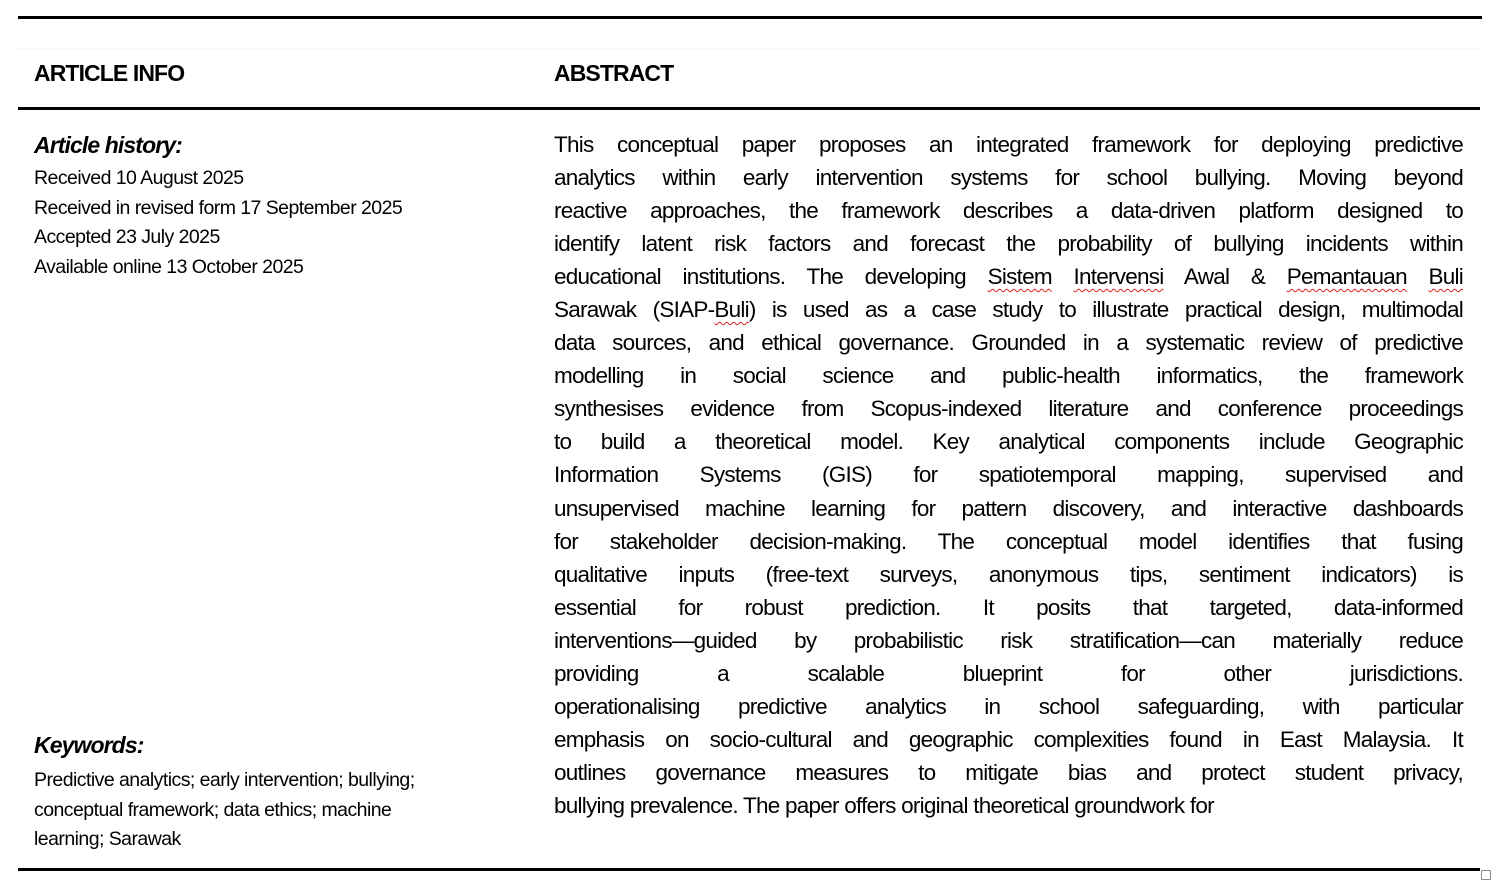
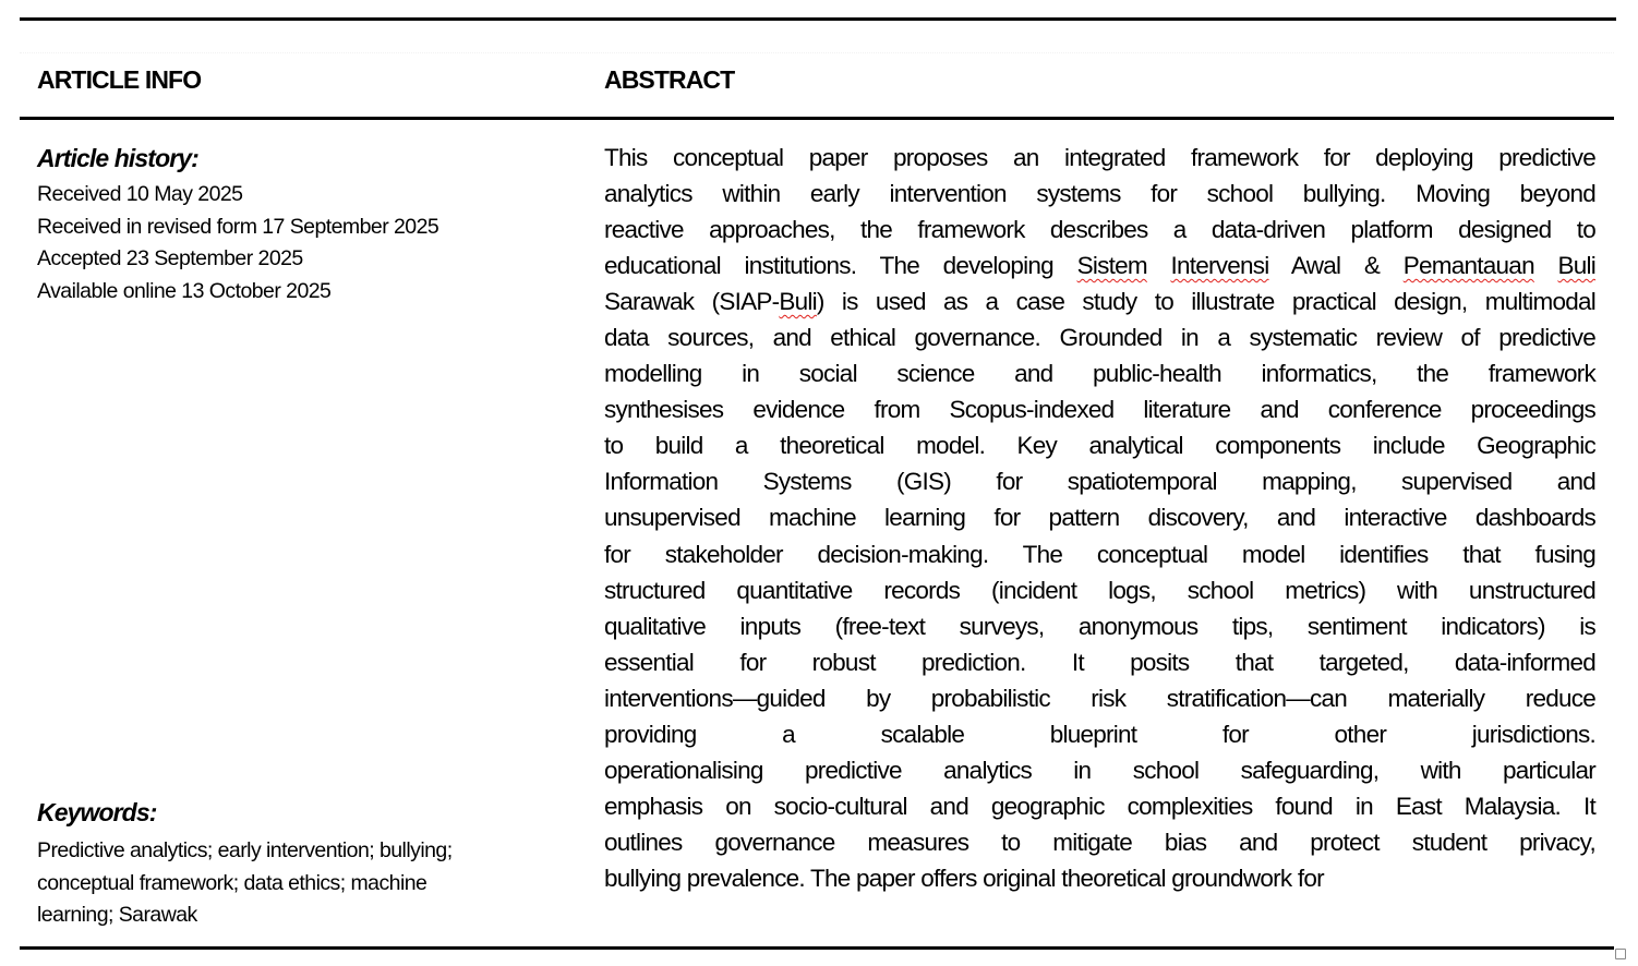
  ARTICLE INFO
  ABSTRACT
  Article history:
- Received 10 August 2025
+ Received 10 May 2025
  Received in revised form 17 September 2025
- Accepted 23 July 2025
+ Accepted 23 September 2025
  Available online 13 October 2025
  Keywords:
  Predictive analytics; early intervention; bullying;
  conceptual framework; data ethics; machine
  learning; Sarawak
  This conceptual paper proposes an integrated framework for deploying predictive
  analytics within early intervention systems for school bullying. Moving beyond
  reactive approaches, the framework describes a data-driven platform designed to
- identify latent risk factors and forecast the probability of bullying incidents within
  educational institutions. The developing Sistem Intervensi Awal & Pemantauan Buli
  Sarawak (SIAP-Buli) is used as a case study to illustrate practical design, multimodal
  data sources, and ethical governance. Grounded in a systematic review of predictive
  modelling in social science and public-health informatics, the framework
  synthesises evidence from Scopus-indexed literature and conference proceedings
  to build a theoretical model. Key analytical components include Geographic
  Information Systems (GIS) for spatiotemporal mapping, supervised and
  unsupervised machine learning for pattern discovery, and interactive dashboards
  for stakeholder decision-making. The conceptual model identifies that fusing
+ structured quantitative records (incident logs, school metrics) with unstructured
  qualitative inputs (free-text surveys, anonymous tips, sentiment indicators) is
  essential for robust prediction. It posits that targeted, data-informed
  interventions—guided by probabilistic risk stratification—can materially reduce
  providing a scalable blueprint for other jurisdictions.
  operationalising predictive analytics in school safeguarding, with particular
  emphasis on socio-cultural and geographic complexities found in East Malaysia. It
  outlines governance measures to mitigate bias and protect student privacy,
  bullying prevalence. The paper offers original theoretical groundwork for
